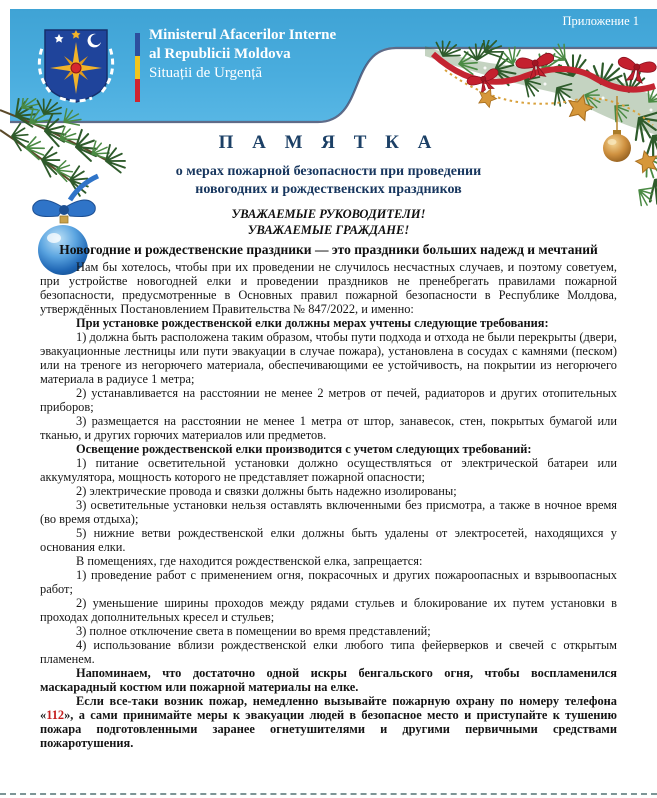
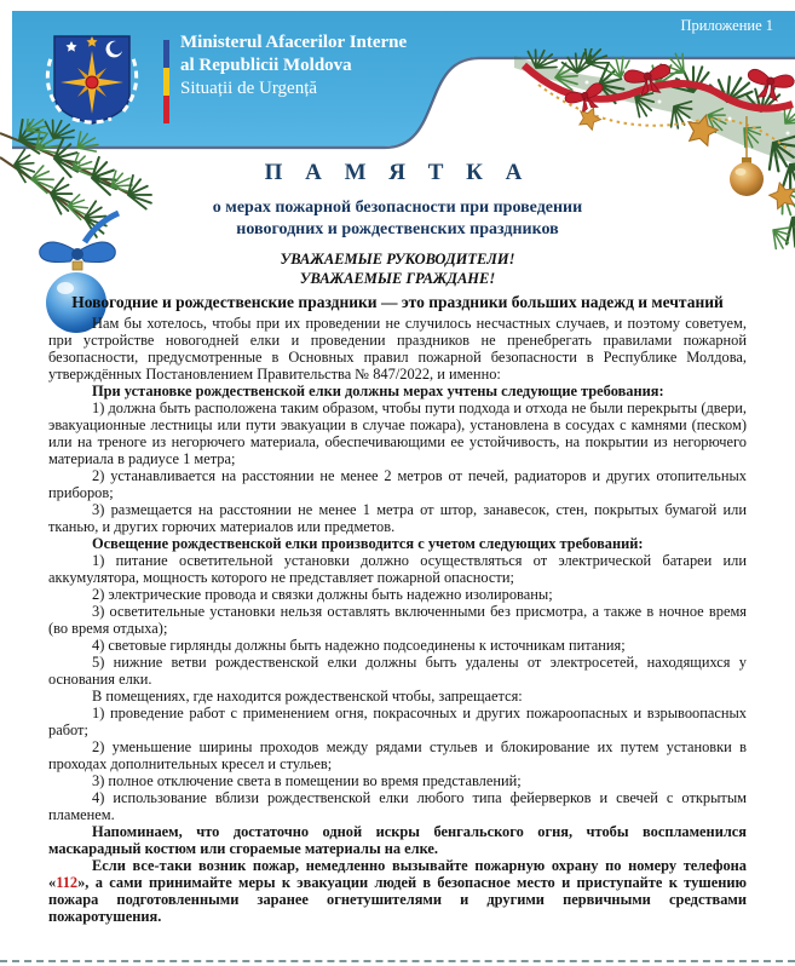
  Ministerul Afacerilor Interne
  al Republicii Moldova
  Situații de Urgență
  Приложение 1
  П А М Я Т К А
  о мерах пожарной безопасности при проведении
  новогодних и рождественских праздников
  УВАЖАЕМЫЕ РУКОВОДИТЕЛИ!
  УВАЖАЕМЫЕ ГРАЖДАНЕ!
  Новогодние и рождественские праздники — это праздники больших надежд и мечтаний
  Нам бы хотелось, чтобы при их проведении не случилось несчастных случаев, и поэтому советуем, при устройстве новогодней елки и проведении праздников не пренебрегать правилами пожарной безопасности, предусмотренные в Основных правил пожарной безопасности в Республике Молдова, утверждённых Постановлением Правительства № 847/2022, и именно:
  При установке рождественской елки должны мерах учтены следующие требования:
  1) должна быть расположена таким образом, чтобы пути подхода и отхода не были перекрыты (двери, эвакуационные лестницы или пути эвакуации в случае пожара), установлена в сосудах с камнями (песком) или на треноге из негорючего материала, обеспечивающими ее устойчивость, на покрытии из негорючего материала в радиусе 1 метра;
  2) устанавливается на расстоянии не менее 2 метров от печей, радиаторов и других отопительных приборов;
  3) размещается на расстоянии не менее 1 метра от штор, занавесок, стен, покрытых бумагой или тканью, и других горючих материалов или предметов.
  Освещение рождественской елки производится с учетом следующих требований:
  1) питание осветительной установки должно осуществляться от электрической батареи или аккумулятора, мощность которого не представляет пожарной опасности;
  2) электрические провода и связки должны быть надежно изолированы;
  3) осветительные установки нельзя оставлять включенными без присмотра, а также в ночное время (во время отдыха);
+ 4) световые гирлянды должны быть надежно подсоединены к источникам питания;
  5) нижние ветви рождественской елки должны быть удалены от электросетей, находящихся у основания елки.
- В помещениях, где находится рождественской елка, запрещается:
+ В помещениях, где находится рождественской чтобы, запрещается:
  1) проведение работ с применением огня, покрасочных и других пожароопасных и взрывоопасных работ;
  2) уменьшение ширины проходов между рядами стульев и блокирование их путем установки в проходах дополнительных кресел и стульев;
  3) полное отключение света в помещении во время представлений;
  4) использование вблизи рождественской елки любого типа фейерверков и свечей с открытым пламенем.
- Напоминаем, что достаточно одной искры бенгальского огня, чтобы воспламенился маскарадный костюм или пожарной материалы на елке.
+ Напоминаем, что достаточно одной искры бенгальского огня, чтобы воспламенился маскарадный костюм или сгораемые материалы на елке.
  Если все-таки возник пожар, немедленно вызывайте пожарную охрану по номеру телефона «112», а сами принимайте меры к эвакуации людей в безопасное место и приступайте к тушению пожара подготовленными заранее огнетушителями и другими первичными средствами пожаротушения.
